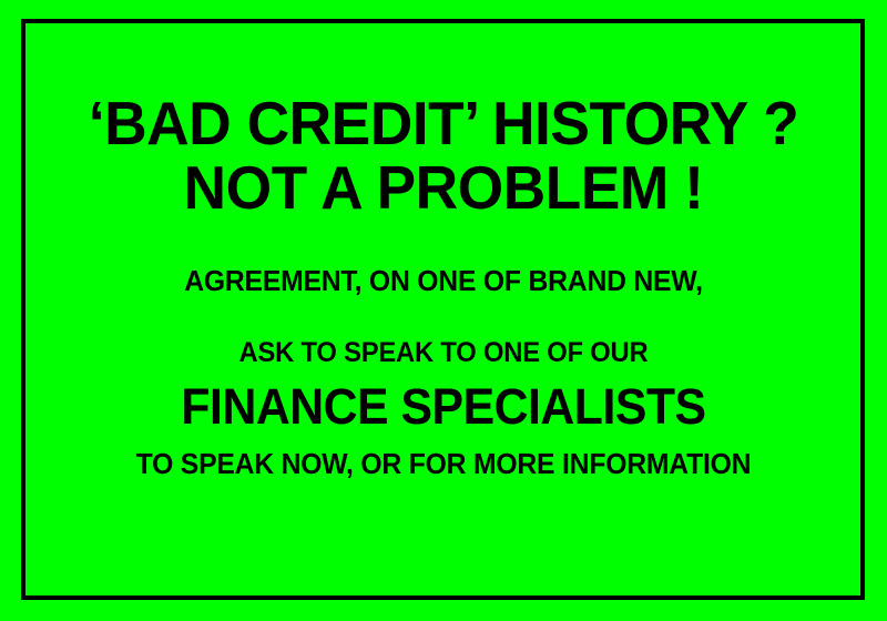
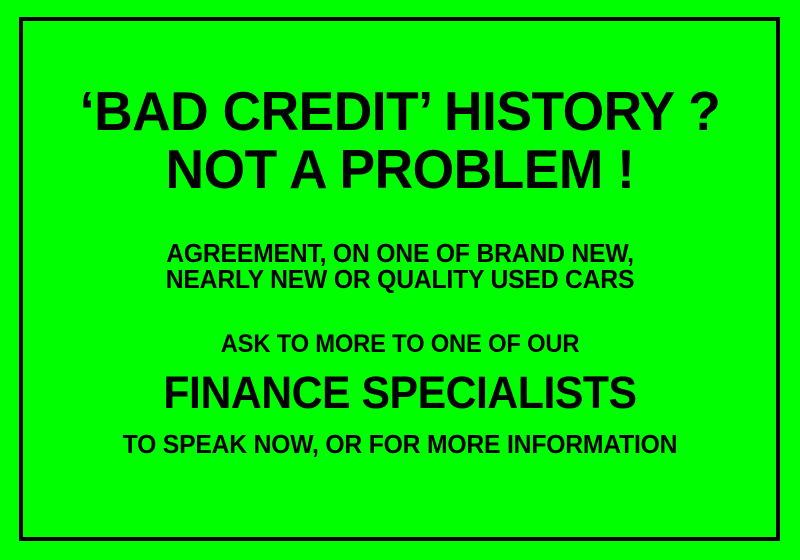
  ‘BAD CREDIT’ HISTORY ?
  NOT A PROBLEM !
  AGREEMENT, ON ONE OF BRAND NEW,
+ NEARLY NEW OR QUALITY USED CARS
- ASK TO SPEAK TO ONE OF OUR
+ ASK TO MORE TO ONE OF OUR
  FINANCE SPECIALISTS
  TO SPEAK NOW, OR FOR MORE INFORMATION
